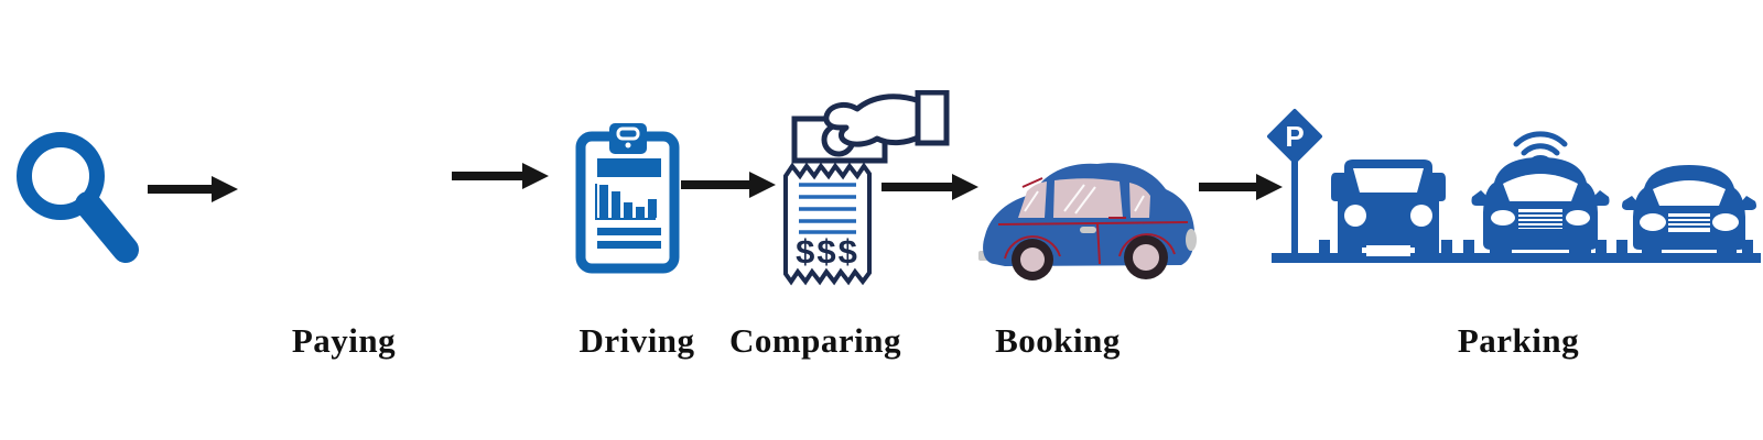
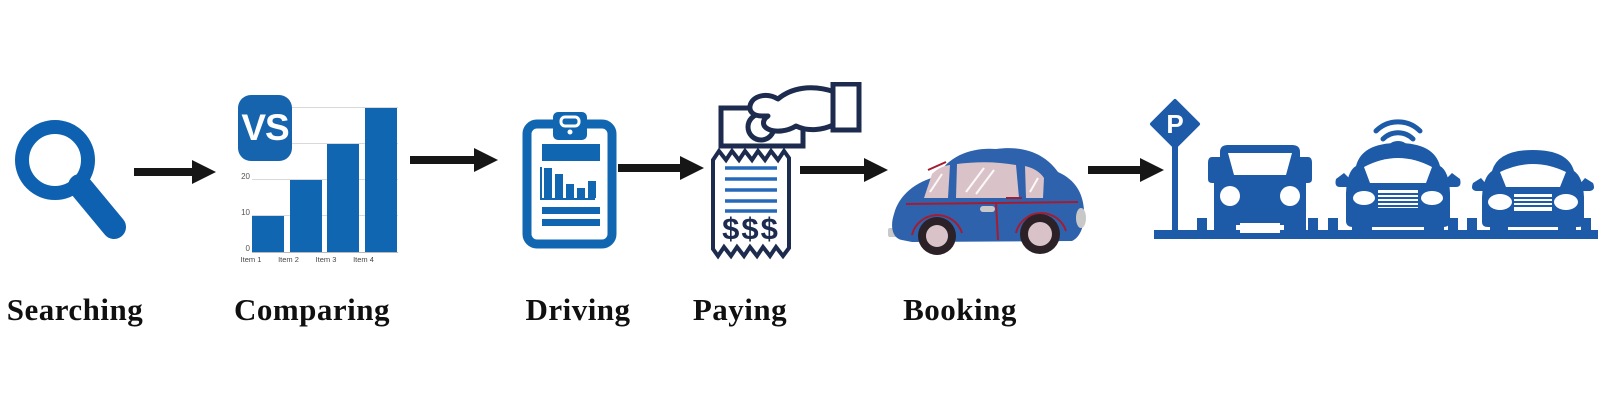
+ 0
+ 10
+ 20
+ Item 1
+ Item 2
+ Item 3
+ Item 4
+ VS
  $$$
  P
+ Searching
- Paying
+ Comparing
  Driving
- Comparing
+ Paying
  Booking
- Parking
